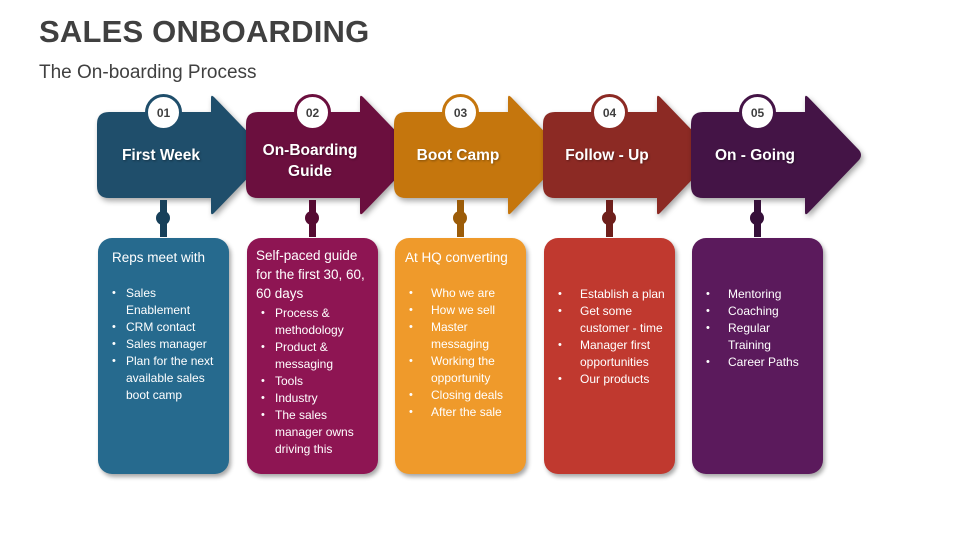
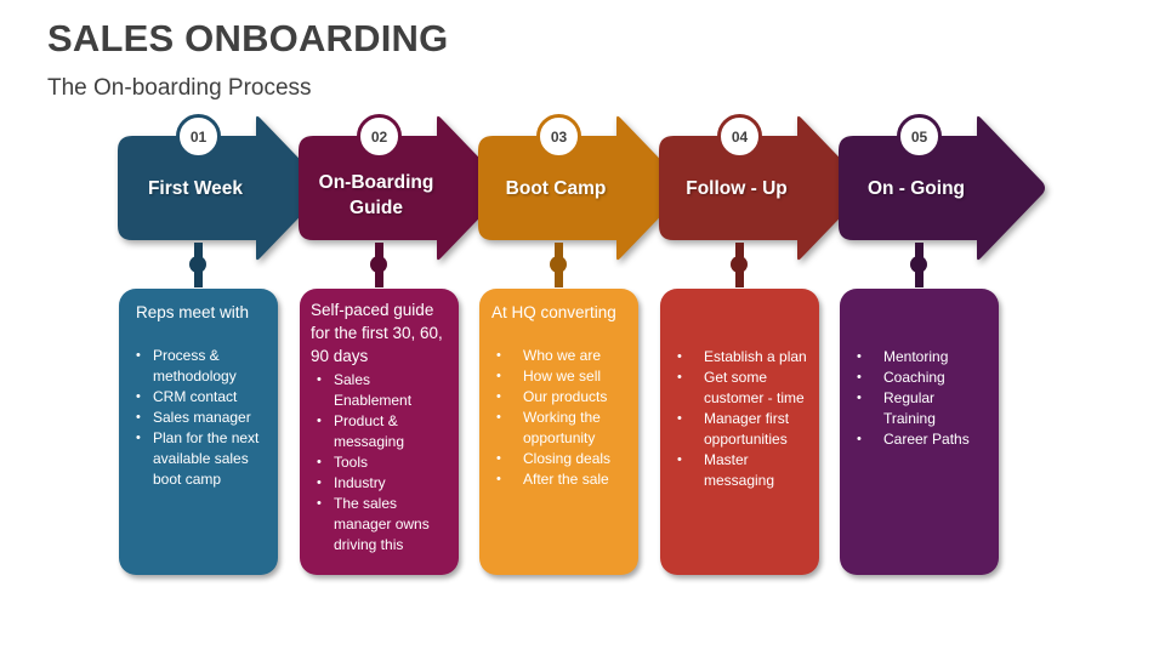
  SALES ONBOARDING
  The On-boarding Process
  First Week
  01
  Reps meet with
- Sales Enablement
+ Process & methodology
  CRM contact
  Sales manager
  Plan for the next available sales boot camp
  On-Boarding Guide
  02
- Self-paced guide for the first 30, 60, 60 days
+ Self-paced guide for the first 30, 60, 90 days
- Process & methodology
+ Sales Enablement
  Product & messaging
  Tools
  Industry
  The sales manager owns driving this
  Boot Camp
  03
  At HQ converting
  Who we are
  How we sell
- Master messaging
+ Our products
  Working the opportunity
  Closing deals
  After the sale
  Follow - Up
  04
  Establish a plan
  Get some customer - time
  Manager first opportunities
- Our products
+ Master messaging
  On - Going
  05
  Mentoring
  Coaching
  Regular Training
  Career Paths
